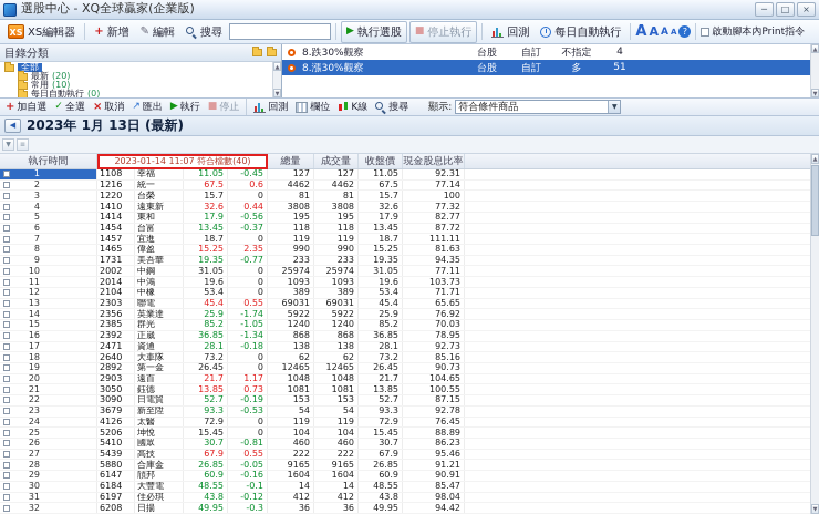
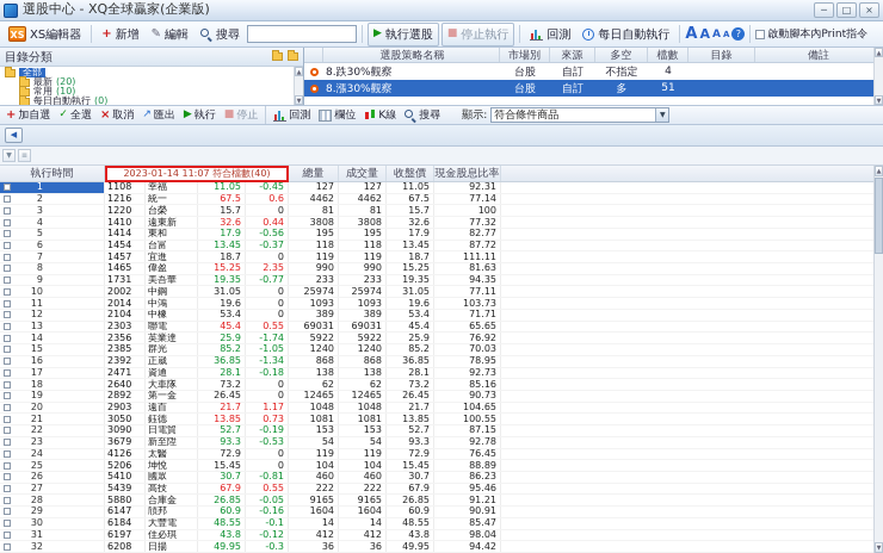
  選股中心 - XQ全球贏家(企業版)
  ─
  □
  ×
  XS編輯器
  新增
  編輯
  搜尋
  執行選股
  停止執行
  回測
  每日自動執行
  A
  A
  A
  A
  啟動腳本內Print指令
  目錄分類
  全部
  最新
  (20)
  常用
  (10)
  每日自動執行
  (0)
+ 選股策略名稱
+ 市場別
+ 來源
+ 多空
+ 檔數
+ 目錄
+ 備註
  8.跌30%觀察
  台股
  自訂
  不指定
  4
  8.漲30%觀察
  台股
  自訂
  多
  51
  加自選
  全選
  取消
  匯出
  執行
  停止
  回測
  欄位
  K線
  搜尋
  顯示:
  符合條件商品
  ◀
- 2023年 1月 13日 (最新)
  執行時間
  總量
  成交量
  收盤價
  現金股息比率
  2023-01-14 11:07 符合檔數(40)
  1
  1108
  幸福
  11.05
  -0.45
  127
  127
  11.05
  92.31
  2
  1216
  統一
  67.5
  0.6
  4462
  4462
  67.5
  77.14
  3
  1220
  台榮
  15.7
  0
  81
  81
  15.7
  100
  4
  1410
  遠東新
  32.6
  0.44
  3808
  3808
  32.6
  77.32
  5
  1414
  東和
  17.9
  -0.56
  195
  195
  17.9
  82.77
  6
  1454
  台富
  13.45
  -0.37
  118
  118
  13.45
  87.72
  7
  1457
  宜進
  18.7
  0
  119
  119
  18.7
  111.11
  8
  1465
  偉盈
  15.25
  2.35
  990
  990
  15.25
  81.63
  9
  1731
  美吾華
  19.35
  -0.77
  233
  233
  19.35
  94.35
  10
  2002
  中鋼
  31.05
  0
  25974
  25974
  31.05
  77.11
  11
  2014
  中鴻
  19.6
  0
  1093
  1093
  19.6
  103.73
  12
  2104
  中橡
  53.4
  0
  389
  389
  53.4
  71.71
  13
  2303
  聯電
  45.4
  0.55
  69031
  69031
  45.4
  65.65
  14
  2356
  英業達
  25.9
  -1.74
  5922
  5922
  25.9
  76.92
  15
  2385
  群光
  85.2
  -1.05
  1240
  1240
  85.2
  70.03
  16
  2392
  正崴
  36.85
  -1.34
  868
  868
  36.85
  78.95
  17
  2471
  資通
  28.1
  -0.18
  138
  138
  28.1
  92.73
  18
  2640
  大車隊
  73.2
  0
  62
  62
  73.2
  85.16
  19
  2892
  第一金
  26.45
  0
  12465
  12465
  26.45
  90.73
  20
  2903
  遠百
  21.7
  1.17
  1048
  1048
  21.7
  104.65
  21
  3050
  鈺德
  13.85
  0.73
  1081
  1081
  13.85
  100.55
  22
  3090
  日電貿
  52.7
  -0.19
  153
  153
  52.7
  87.15
  23
  3679
  新至陞
  93.3
  -0.53
  54
  54
  93.3
  92.78
  24
  4126
  太醫
  72.9
  0
  119
  119
  72.9
  76.45
  25
  5206
  坤悅
  15.45
  0
  104
  104
  15.45
  88.89
  26
  5410
  國眾
  30.7
  -0.81
  460
  460
  30.7
  86.23
  27
  5439
  高技
  67.9
  0.55
  222
  222
  67.9
  95.46
  28
  5880
  合庫金
  26.85
  -0.05
  9165
  9165
  26.85
  91.21
  29
  6147
  頎邦
  60.9
  -0.16
  1604
  1604
  60.9
  90.91
  30
  6184
  大豐電
  48.55
  -0.1
  14
  14
  48.55
  85.47
  31
  6197
  佳必琪
  43.8
  -0.12
  412
  412
  43.8
  98.04
  32
  6208
  日揚
  49.95
  -0.3
  36
  36
  49.95
  94.42
